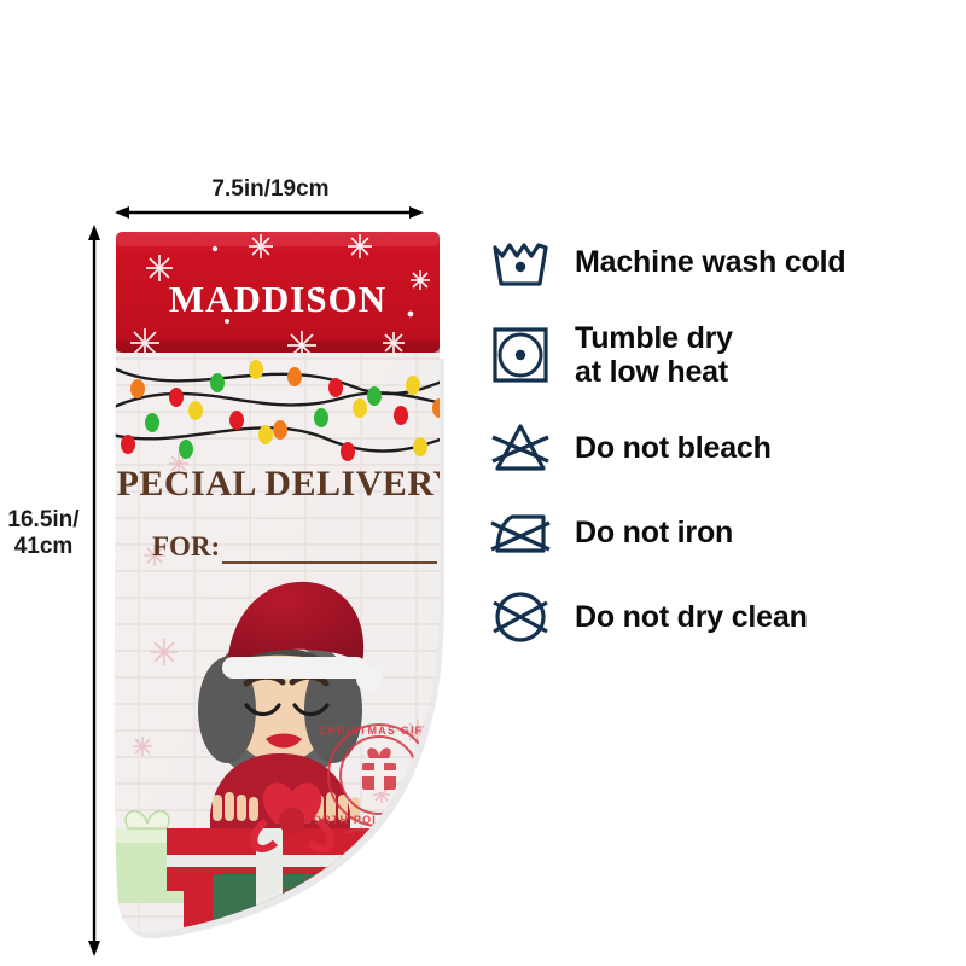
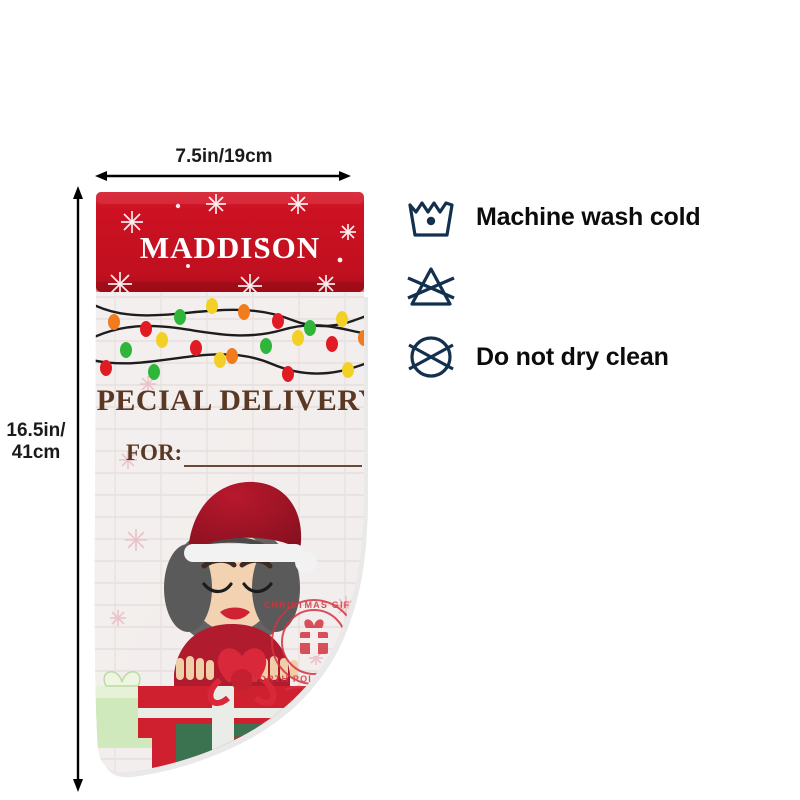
  7.5in/19cm
  16.5in/
  41cm
  PECIAL DELIVER
  FOR:
  CHRISTMAS GIF
  MADDISON
  Machine wash cold
- Tumble dry
- at low heat
- Do not bleach
- Do not iron
  Do not dry clean
